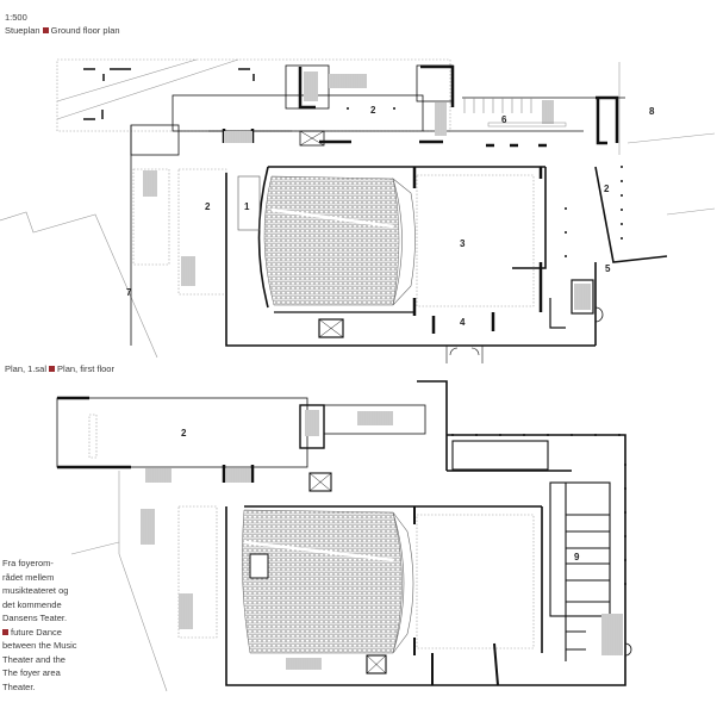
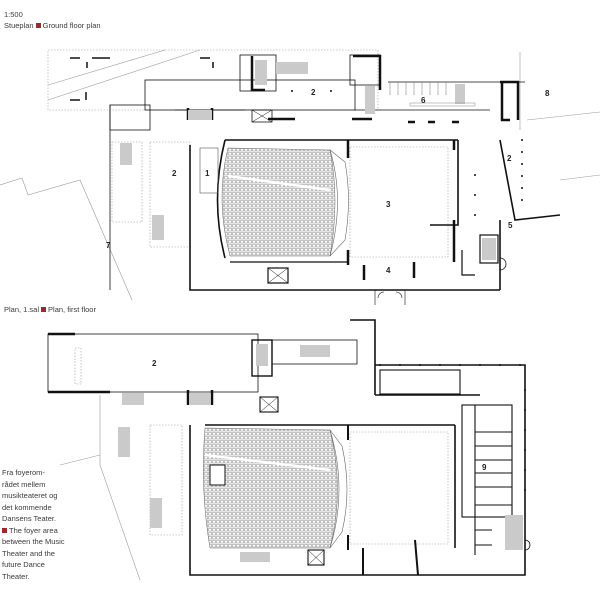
  1:500
  Stueplan Ground floor plan
  Plan, 1.sal Plan, first floor
  Fra foyerom-
  rådet mellem
  musikteateret og
  det kommende
  Dansens Teater.
- future Dance
+ The foyer area
  between the Music
  Theater and the
- The foyer area
+ future Dance
  Theater.
  1
  2
  2
  2
  3
  4
  5
  6
  7
  8
  2
  9
